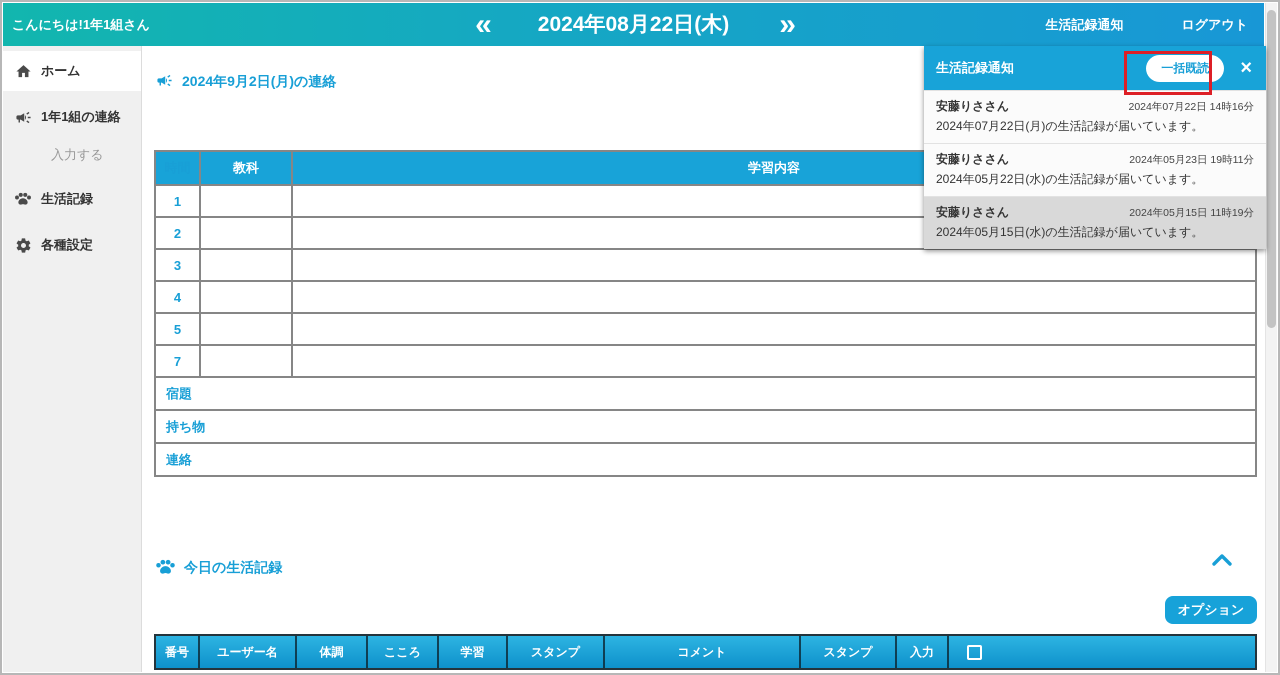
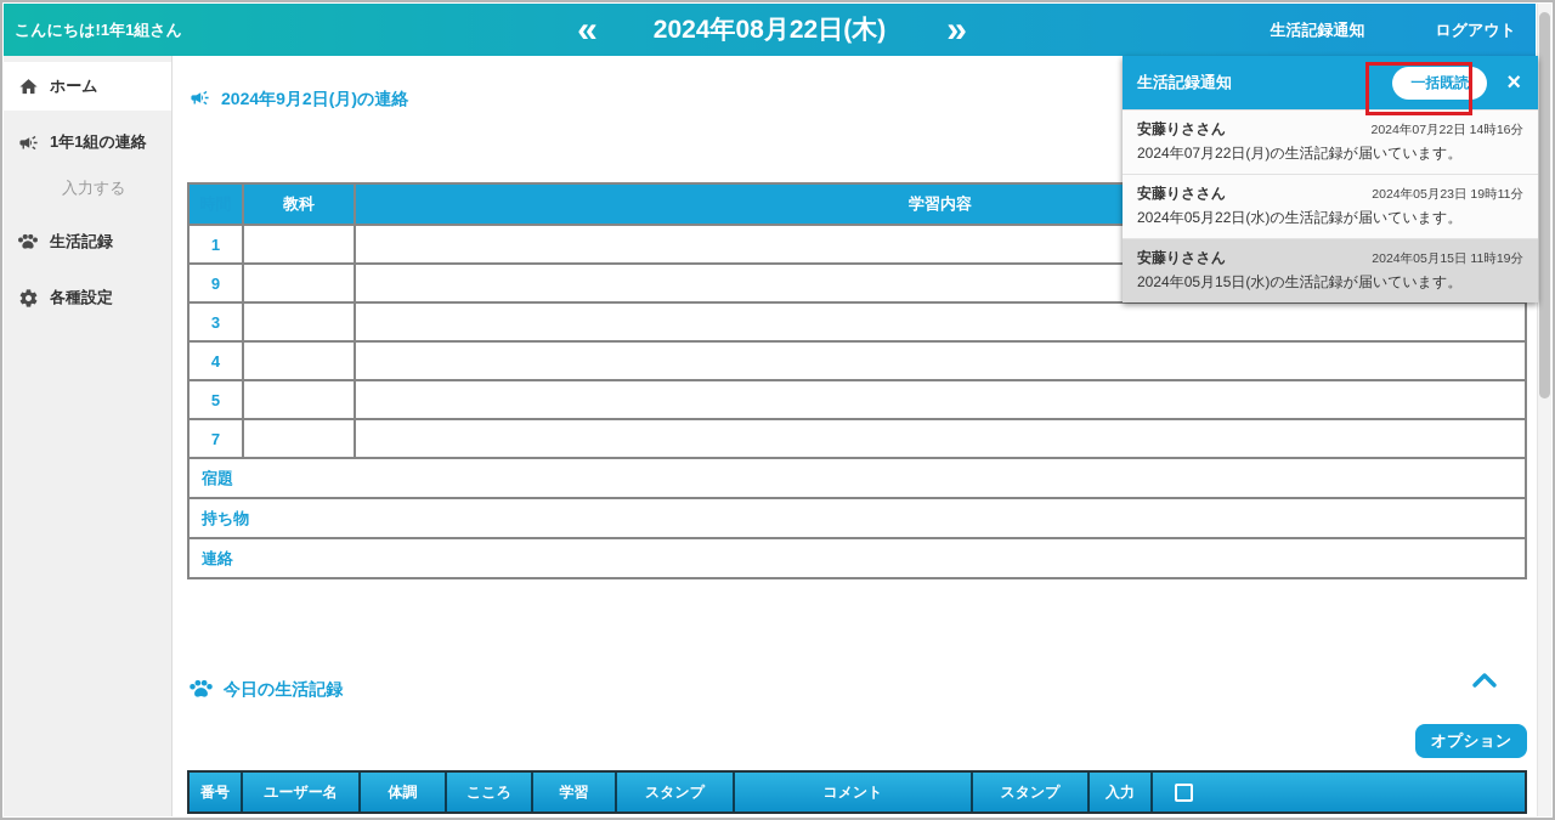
  こんにちは!1年1組さん
  «
  2024年08月22日(木)
  »
  生活記録通知
  ログアウト
  ホーム
  1年1組の連絡
  入力する
  生活記録
  各種設定
  2024年9月2日(月)の連絡
  教科
  学習内容
  1
- 2
+ 9
  3
  4
  5
  7
  宿題
  持ち物
  連絡
  今日の生活記録
  オプション
  番号
  ユーザー名
  体調
  こころ
  学習
  スタンプ
  コメント
  スタンプ
  入力
  生活記録通知
  一括既読
  ×
  安藤りささん
  2024年07月22日 14時16分
  2024年07月22日(月)の生活記録が届いています。
  安藤りささん
  2024年05月23日 19時11分
  2024年05月22日(水)の生活記録が届いています。
  安藤りささん
  2024年05月15日 11時19分
  2024年05月15日(水)の生活記録が届いています。
